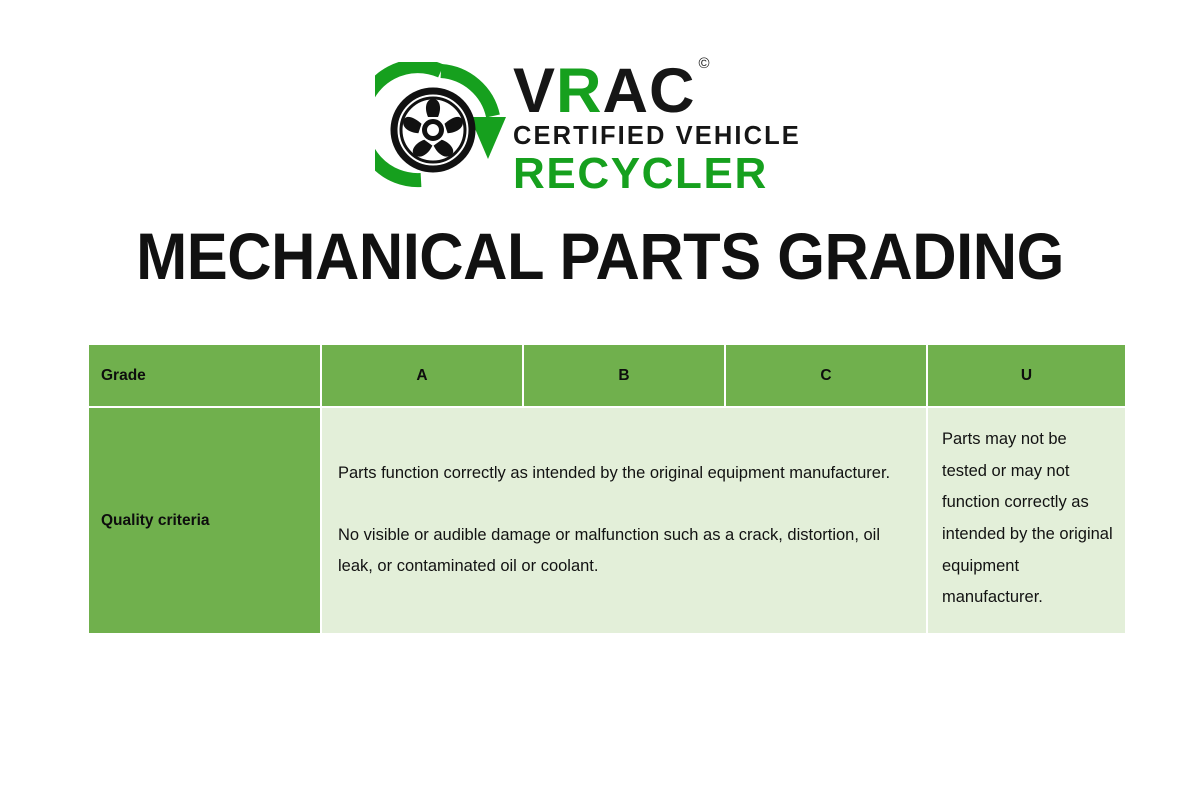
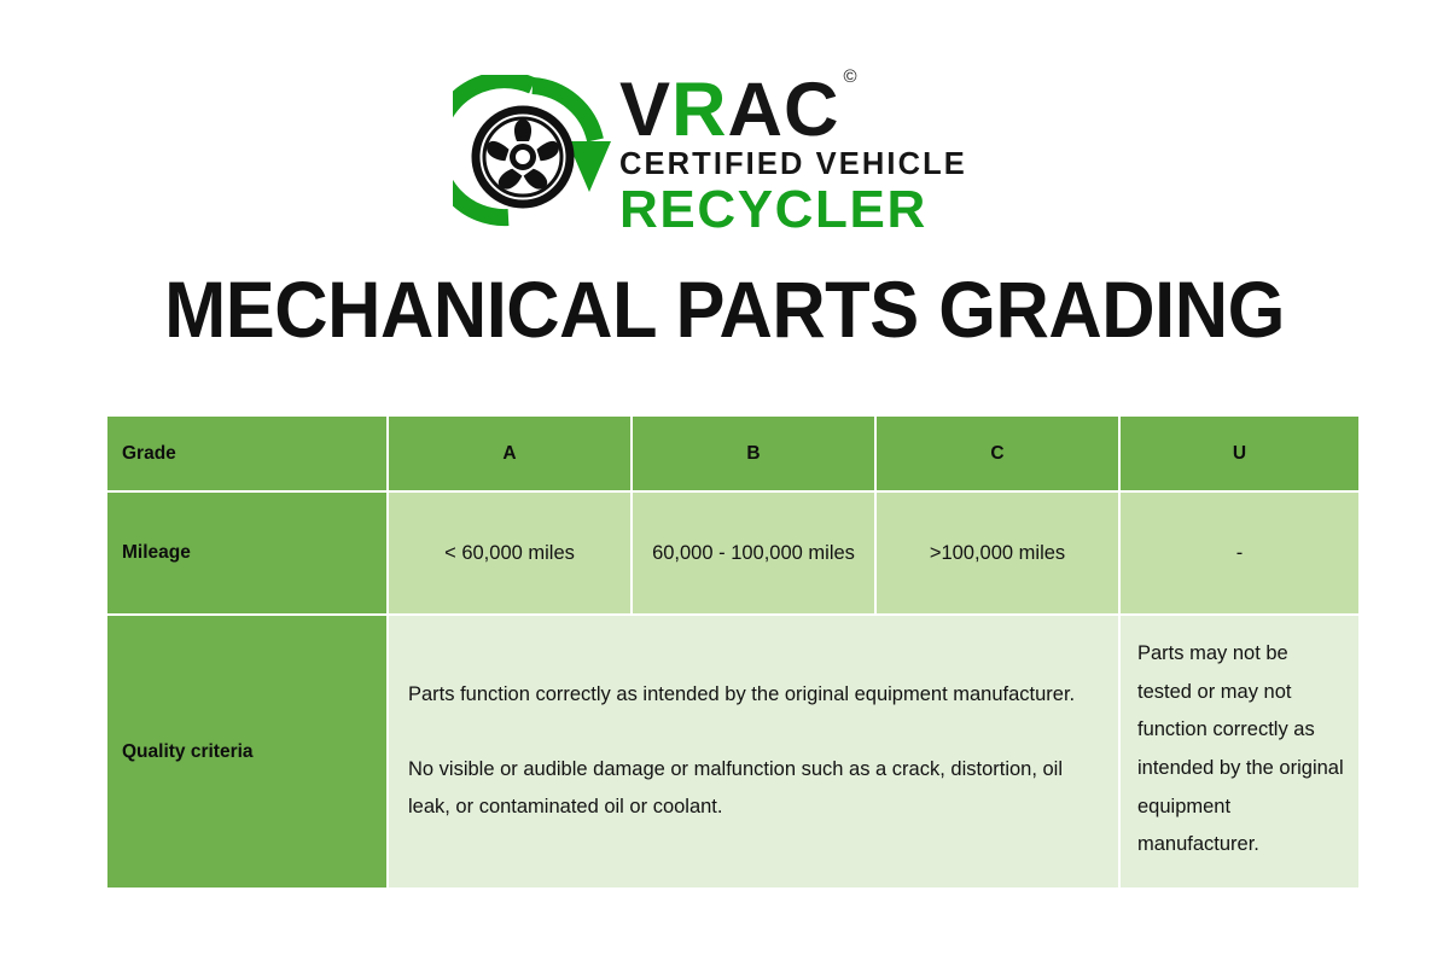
  VRAC ©
  CERTIFIED VEHICLE
  RECYCLER
  MECHANICAL PARTS GRADING
  Grade	A	B	C	U
+ Mileage	< 60,000 miles	60,000 - 100,000 miles	>100,000 miles	-
  Quality criteria	Parts function correctly as intended by the original equipment manufacturer. No visible or audible damage or malfunction such as a crack, distortion, oil leak, or contaminated oil or coolant.	Parts may not be tested or may not function correctly as intended by the original equipment manufacturer.
